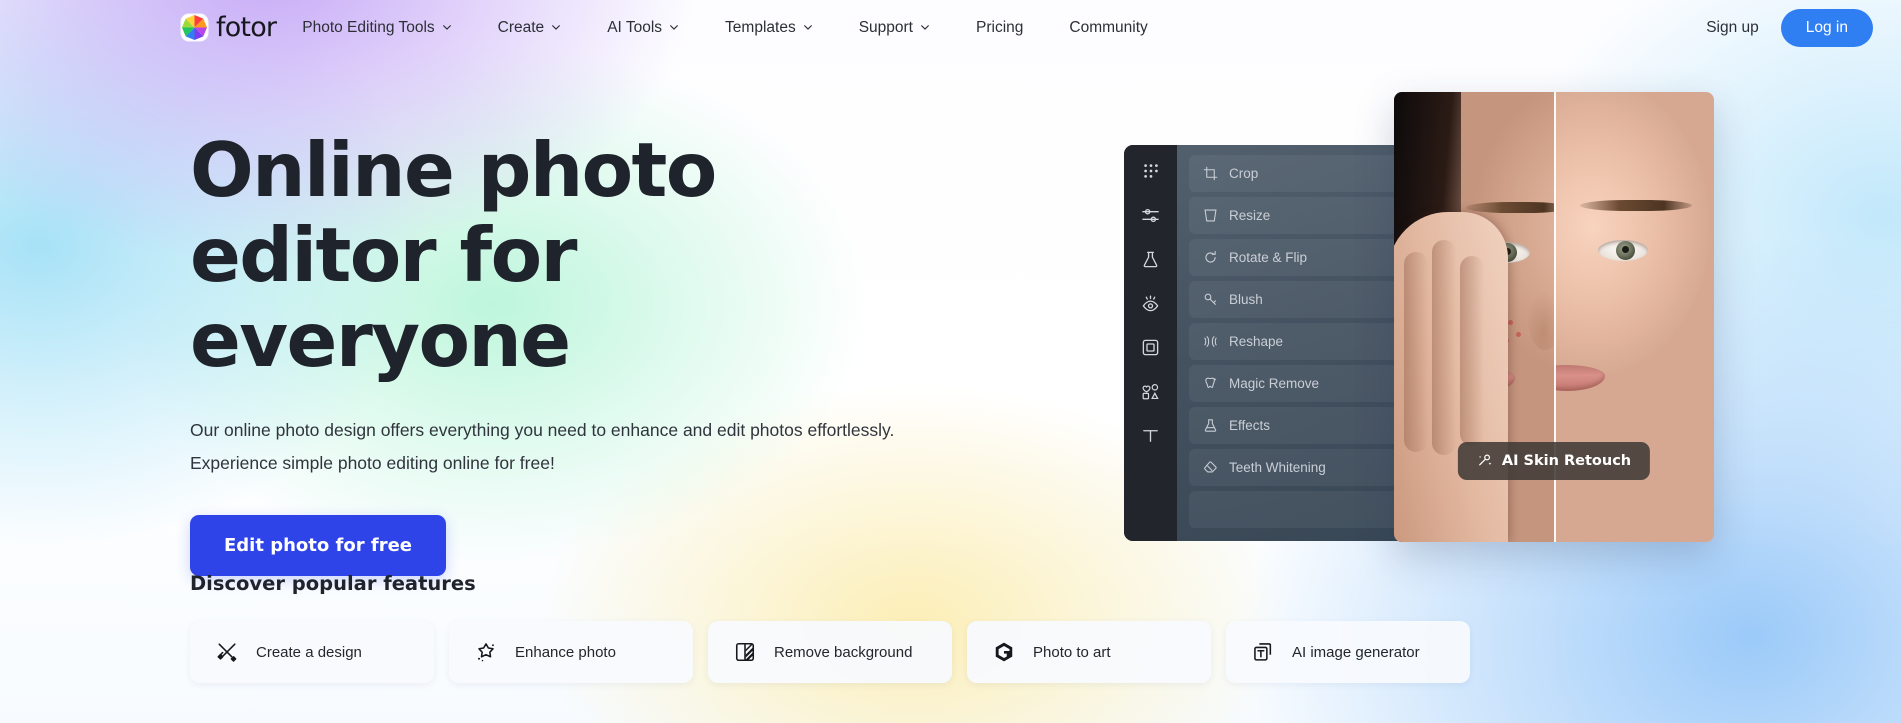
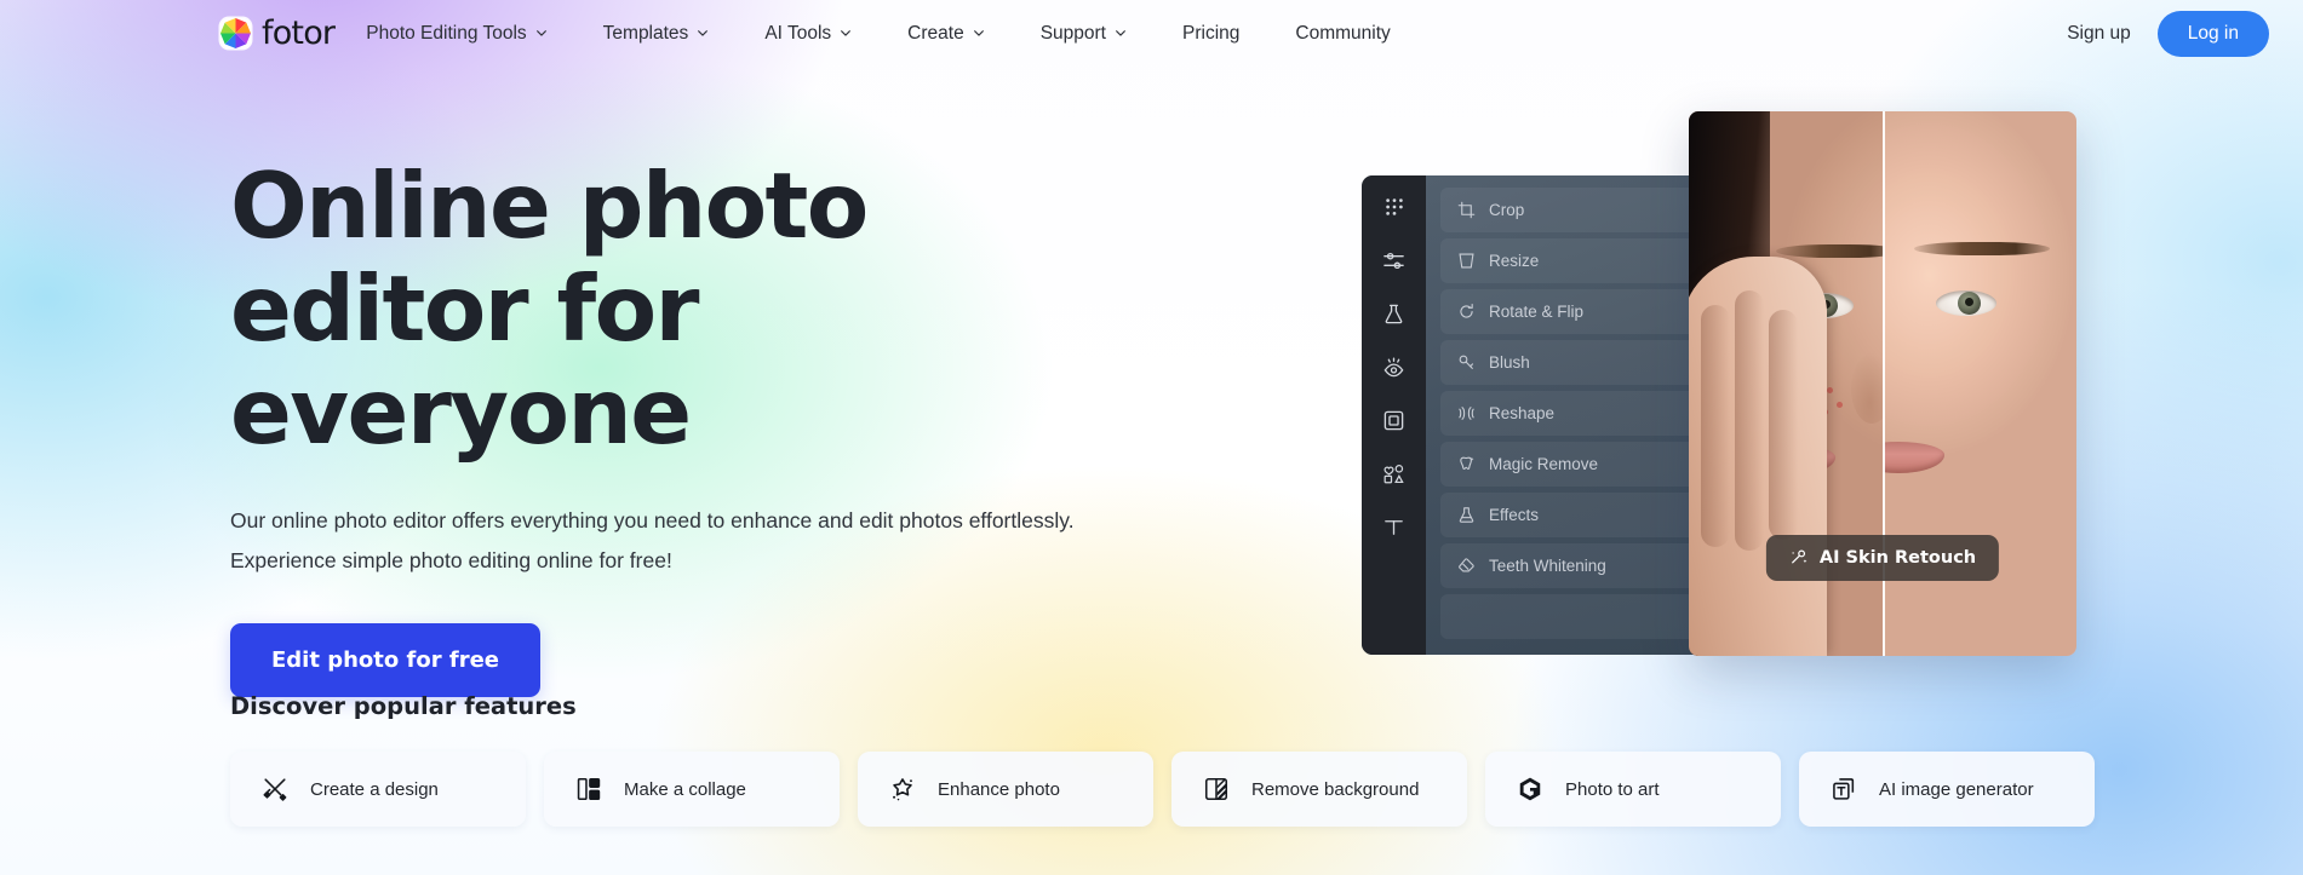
  fotor
  Photo Editing Tools
- Create
+ Templates
  AI Tools
- Templates
+ Create
  Support
  Pricing
  Community
  Sign up
  Log in
  Online photo editor for everyone
- Our online photo design offers everything you need to enhance and edit photos effortlessly.
+ Our online photo editor offers everything you need to enhance and edit photos effortlessly.
  Experience simple photo editing online for free!
  Edit photo for free
  Crop
  Resize
  Rotate & Flip
  Blush
  Reshape
  Magic Remove
  Effects
  Teeth Whitening
  AI Skin Retouch
  Discover popular features
  Create a design
+ Make a collage
  Enhance photo
  Remove background
  Photo to art
  AI image generator
